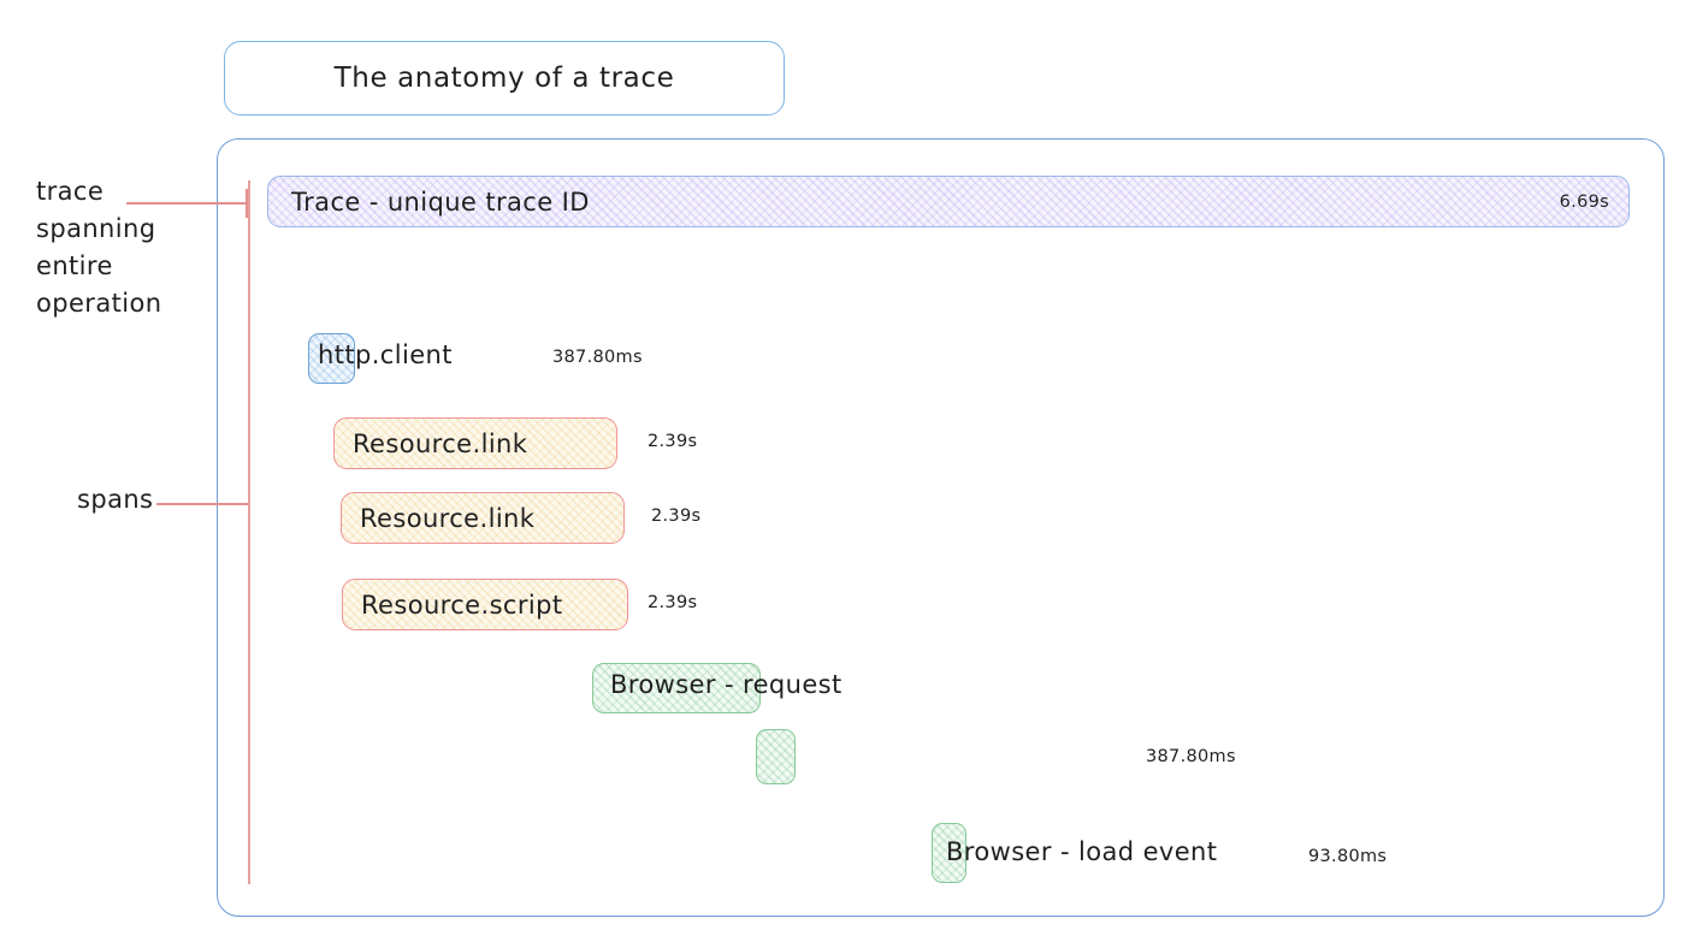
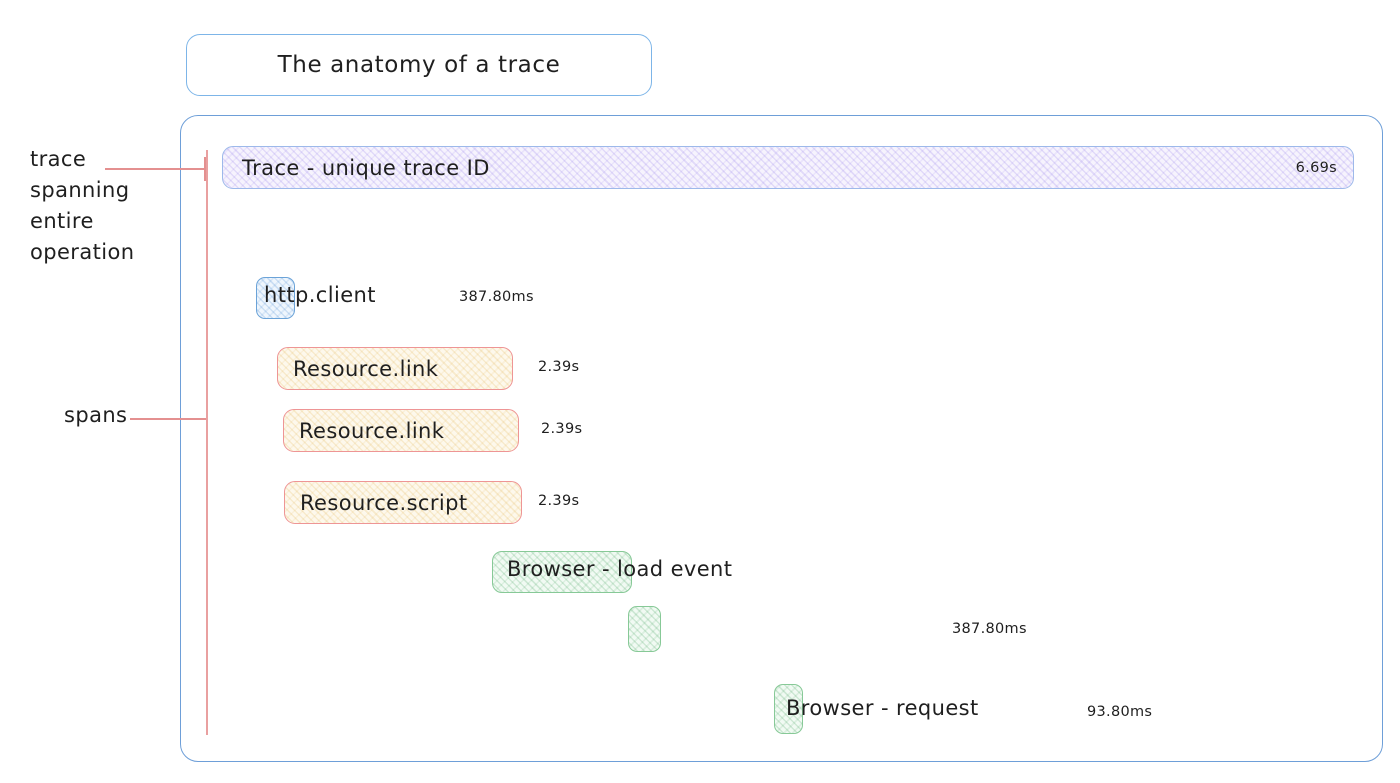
  The anatomy of a trace
  trace
  spanning
  entire
  operation
  spans
  Trace - unique trace ID
  6.69s
  http.client
  387.80ms
  Resource.link
  2.39s
  Resource.link
  2.39s
  Resource.script
  2.39s
- Browser - request
+ Browser - load event
  387.80ms
- Browser - load event
+ Browser - request
  93.80ms
